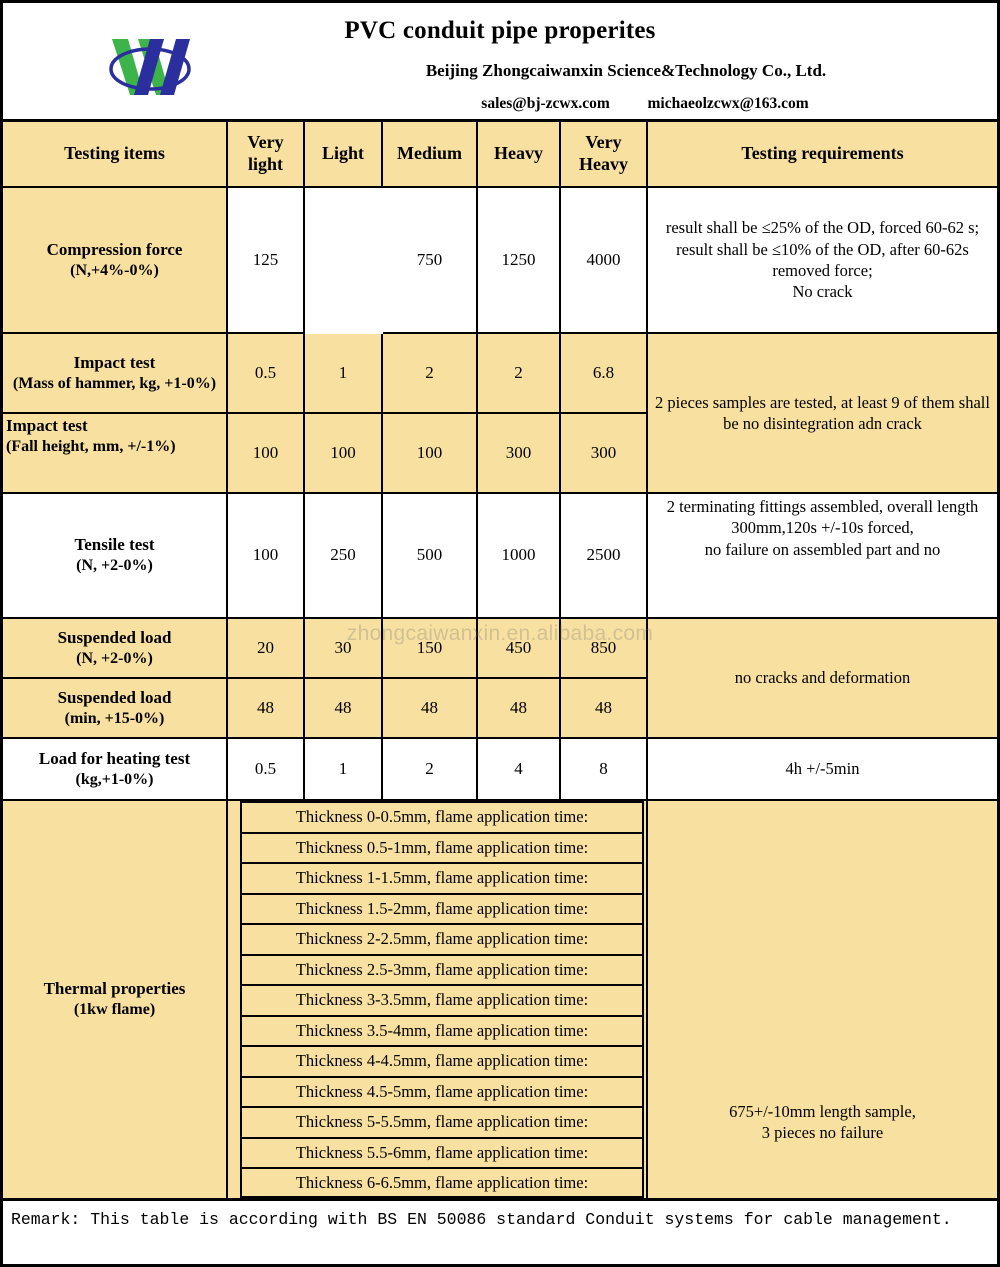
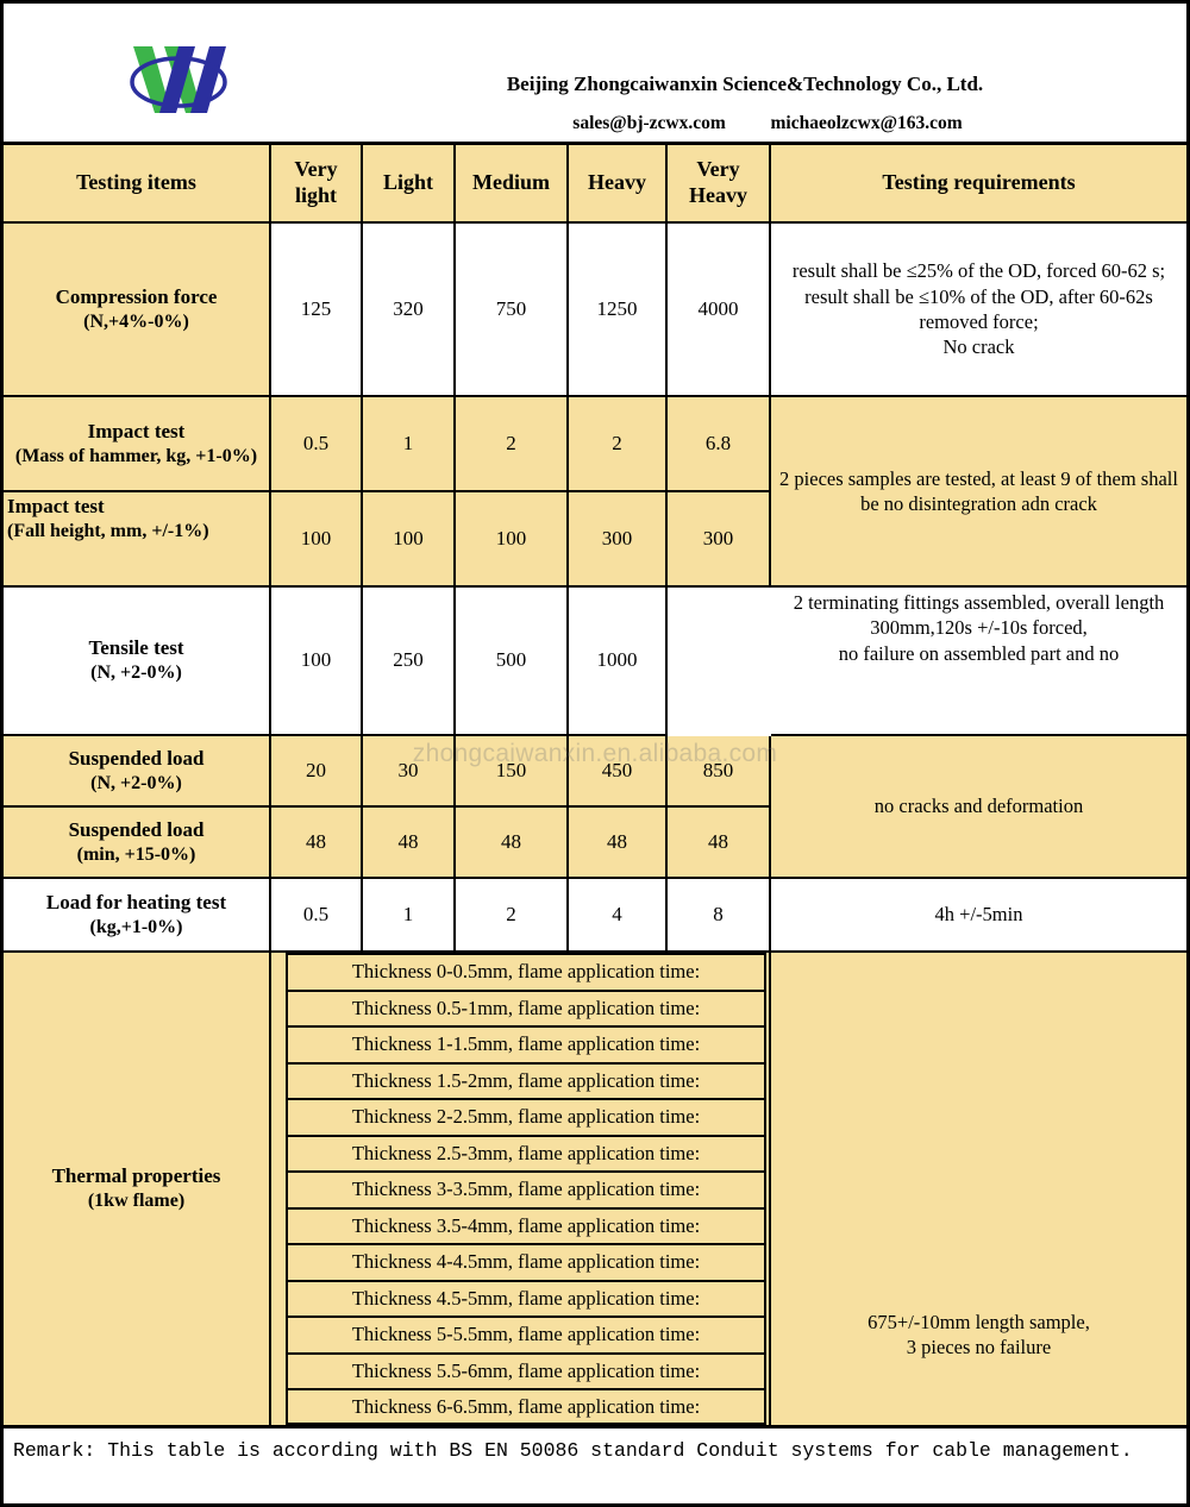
- PVC conduit pipe properites
  Beijing Zhongcaiwanxin Science&Technology Co., Ltd.
  sales@bj-zcwx.com michaeolzcwx@163.com
  Testing items
  Very
  light
  Light
  Medium
  Heavy
  Very
  Heavy
  Testing requirements
  Compression force
  (N,+4%-0%)
  125
+ 320
  750
  1250
  4000
  result shall be ≤25% of the OD, forced 60-62 s;
  result shall be ≤10% of the OD, after 60-62s removed force;
  No crack
  Impact test
  (Mass of hammer, kg, +1-0%)
  0.5
  1
  2
  2
  6.8
  2 pieces samples are tested, at least 9 of them shall be no disintegration adn crack
  Impact test
  (Fall height, mm, +/-1%)
  100
  100
  100
  300
  300
  Tensile test
  (N, +2-0%)
  100
  250
  500
  1000
- 2500
  2 terminating fittings assembled, overall length 300mm,120s +/-10s forced,
  no failure on assembled part and no
  Suspended load
  (N, +2-0%)
  20
  30
  150
  450
  850
  no cracks and deformation
  Suspended load
  (min, +15-0%)
  48
  48
  48
  48
  48
  Load for heating test
  (kg,+1-0%)
  0.5
  1
  2
  4
  8
  4h +/-5min
  Thermal properties
  (1kw flame)
  Thickness 0-0.5mm, flame application time:
  Thickness 0.5-1mm, flame application time:
  Thickness 1-1.5mm, flame application time:
  Thickness 1.5-2mm, flame application time:
  Thickness 2-2.5mm, flame application time:
  Thickness 2.5-3mm, flame application time:
  Thickness 3-3.5mm, flame application time:
  Thickness 3.5-4mm, flame application time:
  Thickness 4-4.5mm, flame application time:
  Thickness 4.5-5mm, flame application time:
  Thickness 5-5.5mm, flame application time:
  Thickness 5.5-6mm, flame application time:
  Thickness 6-6.5mm, flame application time:
  675+/-10mm length sample,
  3 pieces no failure
  zhongcaiwanxin.en.alibaba.com
  Remark: This table is according with BS EN 50086 standard Conduit systems for cable management.
